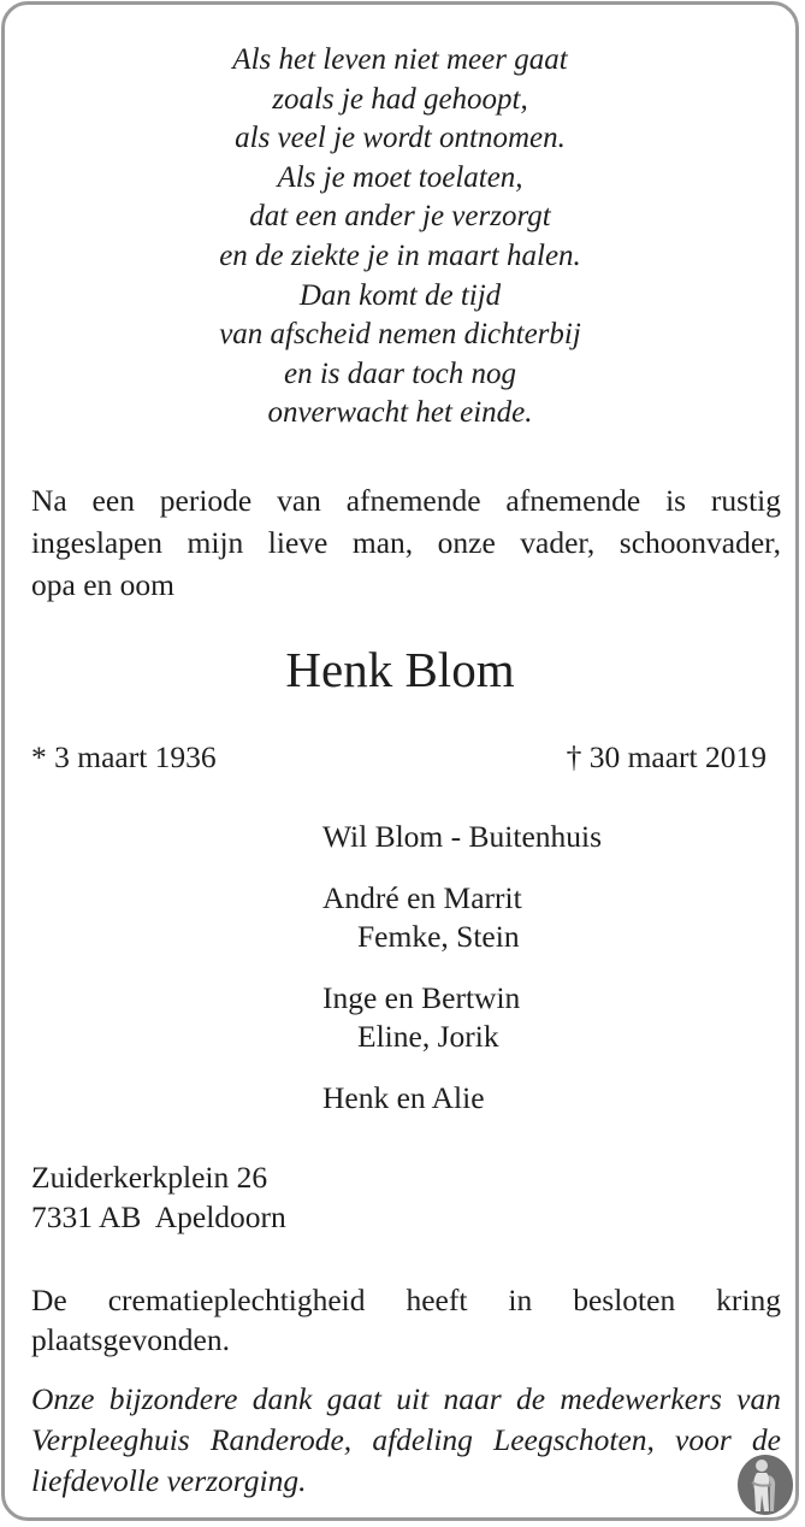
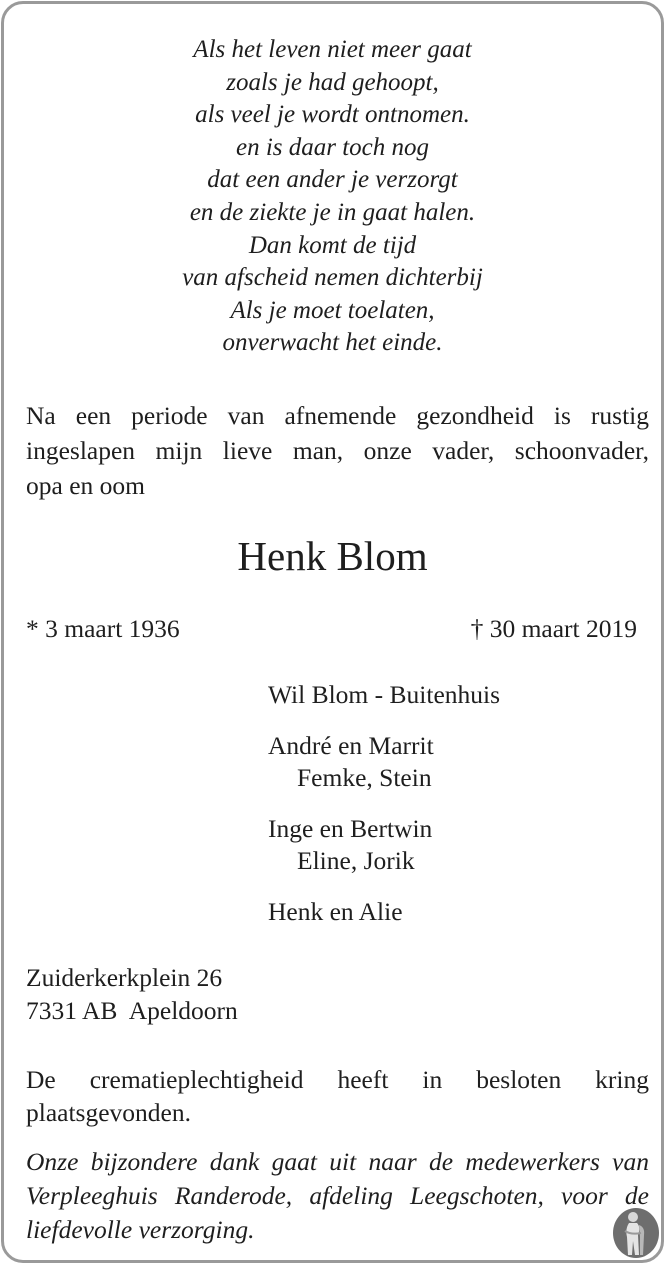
  Als het leven niet meer gaat
  zoals je had gehoopt,
  als veel je wordt ontnomen.
- Als je moet toelaten,
+ en is daar toch nog
  dat een ander je verzorgt
- en de ziekte je in maart halen.
+ en de ziekte je in gaat halen.
  Dan komt de tijd
  van afscheid nemen dichterbij
- en is daar toch nog
+ Als je moet toelaten,
  onverwacht het einde.
- Na een periode van afnemende afnemende is rustig
+ Na een periode van afnemende gezondheid is rustig
  ingeslapen mijn lieve man, onze vader, schoonvader,
  opa en oom
  Henk Blom
  * 3 maart 1936
  † 30 maart 2019
  Wil Blom - Buitenhuis
  André en Marrit
  Femke, Stein
  Inge en Bertwin
  Eline, Jorik
  Henk en Alie
  Zuiderkerkplein 26
  7331 AB Apeldoorn
  De crematieplechtigheid heeft in besloten kring
  plaatsgevonden.
  Onze bijzondere dank gaat uit naar de medewerkers van
  Verpleeghuis Randerode, afdeling Leegschoten, voor de
  liefdevolle verzorging.
